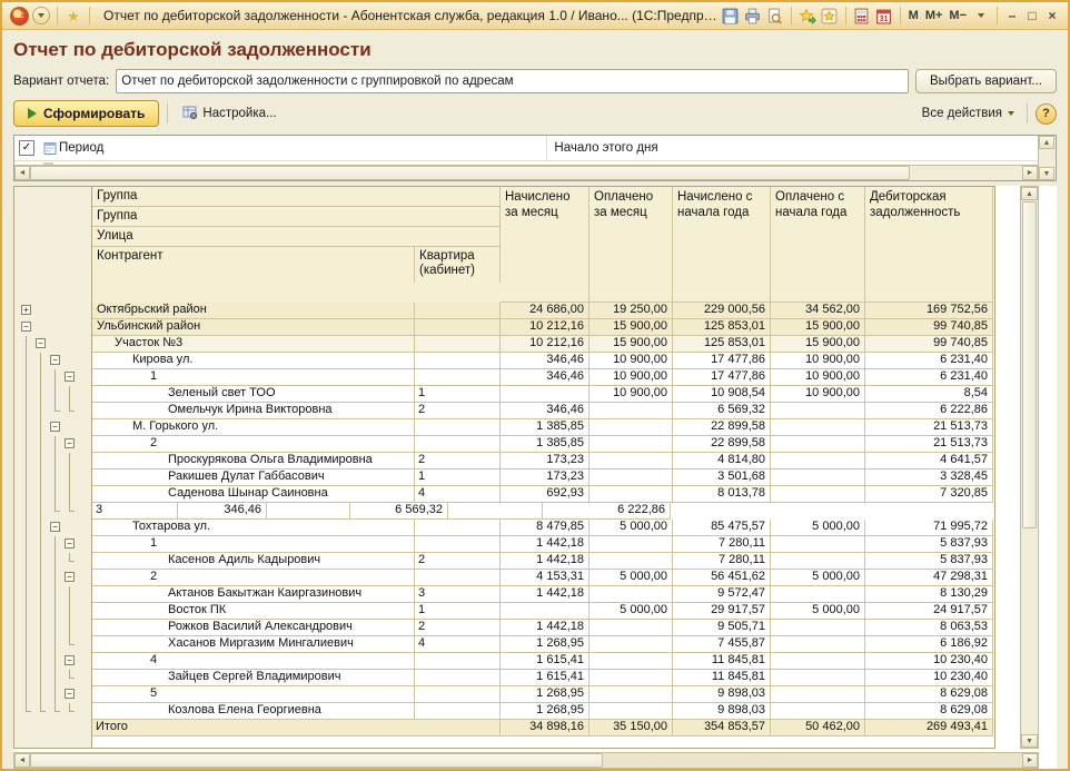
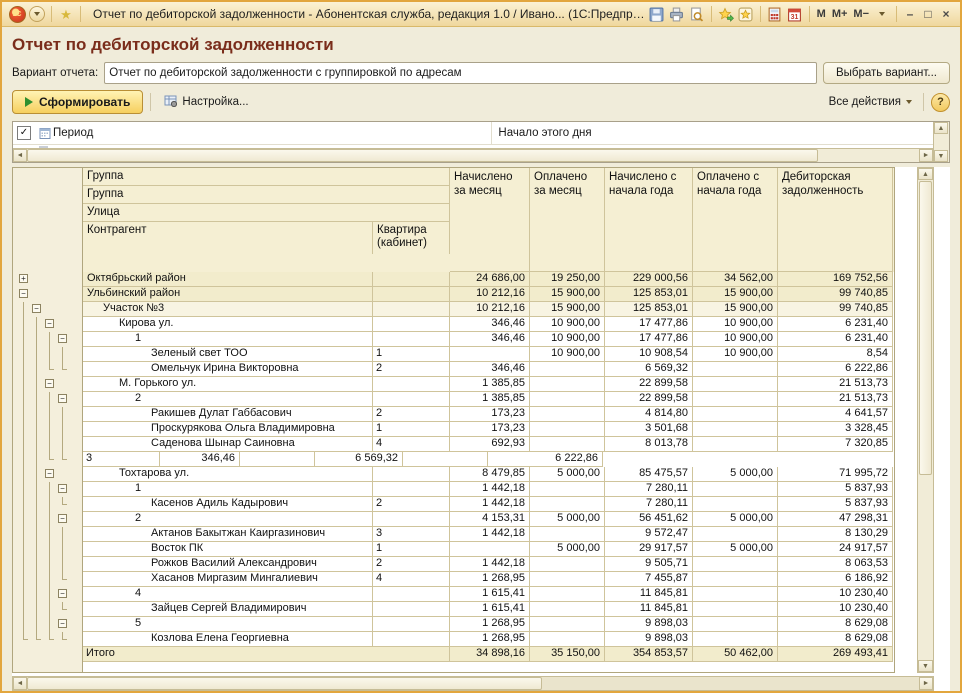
  ★
  Отчет по дебиторской задолженности - Абонентская служба, редакция 1.0 / Ивано... (1С:Предприя
  M
  M+
  M−
  –
  □
  ×
  Отчет по дебиторской задолженности
  Вариант отчета:
  Отчет по дебиторской задолженности с группировкой по адресам
  Выбрать вариант...
  Сформировать
  Настройка...
  Все действия
  ?
  ✓
  Период
  Начало этого дня
  Группа
  Группа
  Улица
  Контрагент
  Квартира (кабинет)
  Начислено за месяц
  Оплачено за месяц
  Начислено с начала года
  Оплачено с начала года
  Дебиторская задолженность
  +
  Октябрьский район
  24 686,00
  19 250,00
  229 000,56
  34 562,00
  169 752,56
  −
  Ульбинский район
  10 212,16
  15 900,00
  125 853,01
  15 900,00
  99 740,85
  −
  Участок №3
  10 212,16
  15 900,00
  125 853,01
  15 900,00
  99 740,85
  −
  Кирова ул.
  346,46
  10 900,00
  17 477,86
  10 900,00
  6 231,40
  −
  1
  346,46
  10 900,00
  17 477,86
  10 900,00
  6 231,40
  Зеленый свет ТОО
  1
  10 900,00
  10 908,54
  10 900,00
  8,54
  Омельчук Ирина Викторовна
  2
  346,46
  6 569,32
  6 222,86
  −
  М. Горького ул.
  1 385,85
  22 899,58
  21 513,73
  −
  2
  1 385,85
  22 899,58
  21 513,73
- Проскурякова Ольга Владимировна
+ Ракишев Дулат Габбасович
  2
  173,23
  4 814,80
  4 641,57
- Ракишев Дулат Габбасович
+ Проскурякова Ольга Владимировна
  1
  173,23
  3 501,68
  3 328,45
  Саденова Шынар Саиновна
  4
  692,93
  8 013,78
  7 320,85
  3
  346,46
  6 569,32
  6 222,86
  −
  Тохтарова ул.
  8 479,85
  5 000,00
  85 475,57
  5 000,00
  71 995,72
  −
  1
  1 442,18
  7 280,11
  5 837,93
  Касенов Адиль Кадырович
  2
  1 442,18
  7 280,11
  5 837,93
  −
  2
  4 153,31
  5 000,00
  56 451,62
  5 000,00
  47 298,31
  Актанов Бакытжан Каиргазинович
  3
  1 442,18
  9 572,47
  8 130,29
  Восток ПК
  1
  5 000,00
  29 917,57
  5 000,00
  24 917,57
  Рожков Василий Александрович
  2
  1 442,18
  9 505,71
  8 063,53
  Хасанов Миргазим Мингалиевич
  4
  1 268,95
  7 455,87
  6 186,92
  −
  4
  1 615,41
  11 845,81
  10 230,40
  Зайцев Сергей Владимирович
  1 615,41
  11 845,81
  10 230,40
  −
  5
  1 268,95
  9 898,03
  8 629,08
  Козлова Елена Георгиевна
  1 268,95
  9 898,03
  8 629,08
  Итого
  34 898,16
  35 150,00
  354 853,57
  50 462,00
  269 493,41
